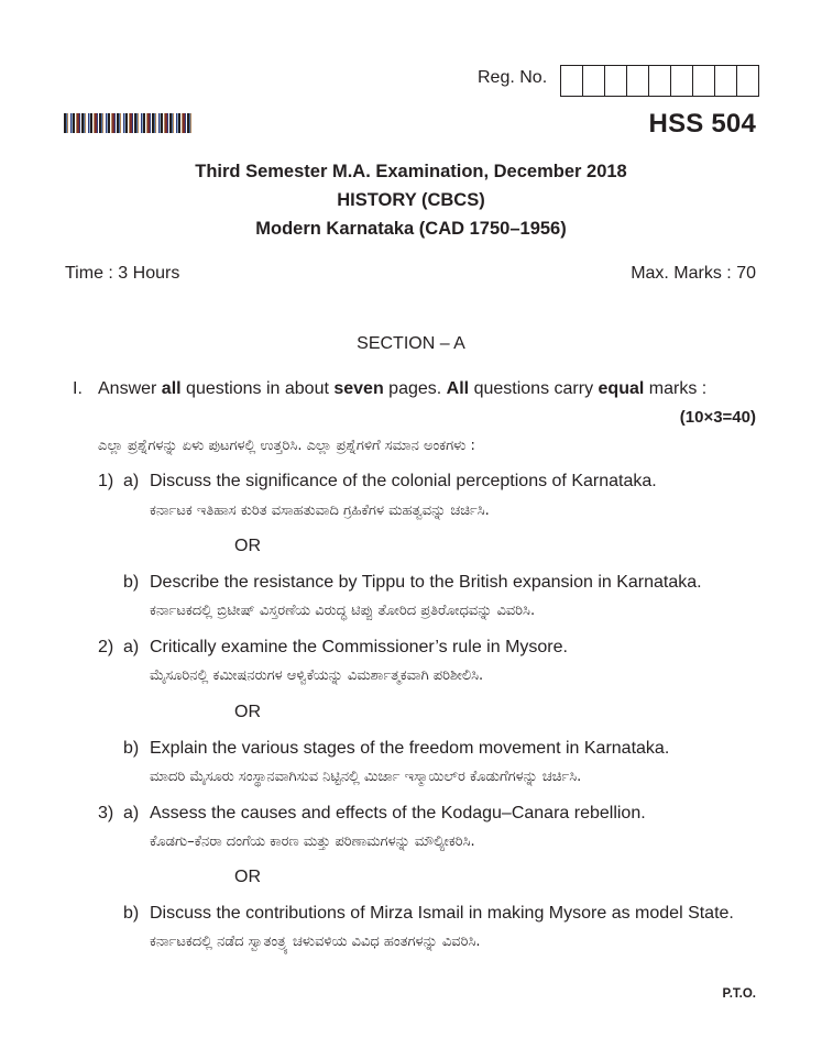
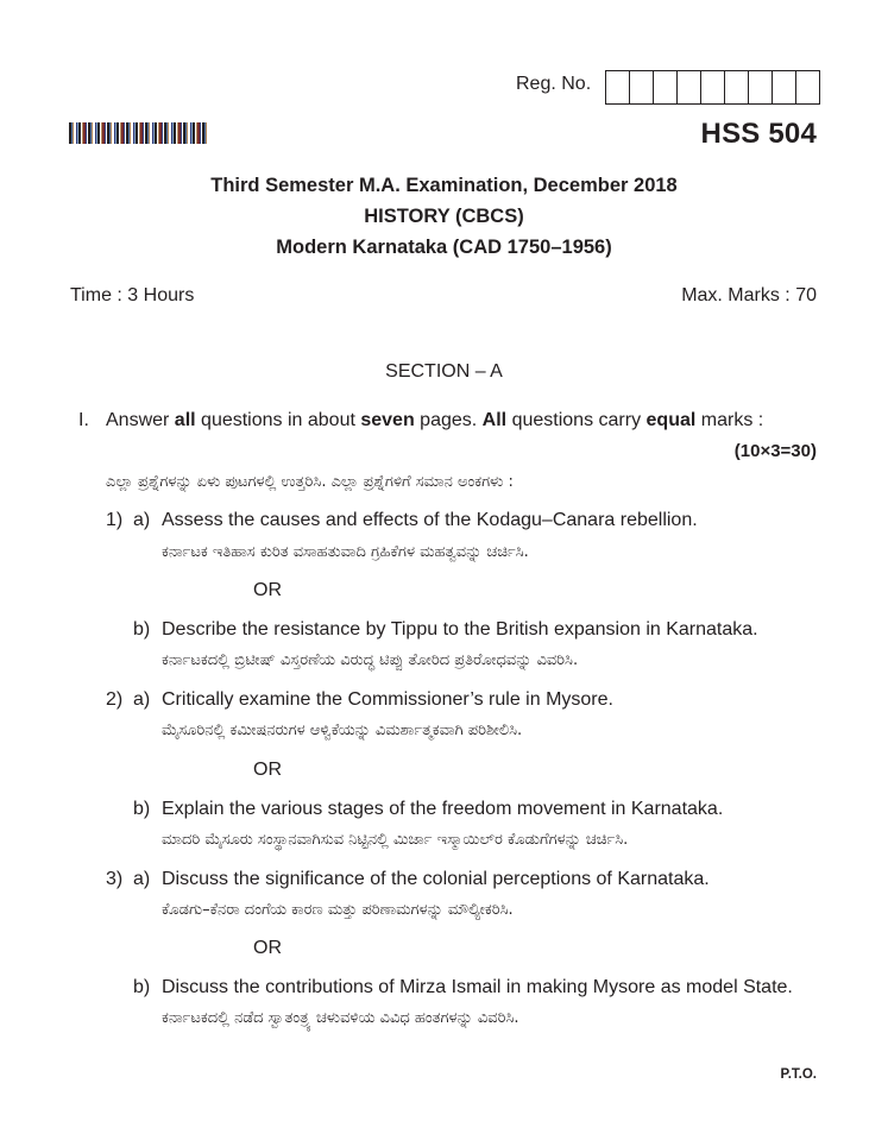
  Reg. No.
  HSS 504
  Third Semester M.A. Examination, December 2018
  HISTORY (CBCS)
  Modern Karnataka (CAD 1750–1956)
  Time : 3 Hours
  Max. Marks : 70
  SECTION – A
  I. Answer all questions in about seven pages. All questions carry equal marks :
- (10×3=40)
+ (10×3=30)
  ಎಲ್ಲಾ ಪ್ರಶ್ನೆಗಳನ್ನು ಏಳು ಪುಟಗಳಲ್ಲಿ ಉತ್ತರಿಸಿ. ಎಲ್ಲಾ ಪ್ರಶ್ನೆಗಳಿಗೆ ಸಮಾನ ಅಂಕಗಳು :
  1)
  a)
- Discuss the significance of the colonial perceptions of Karnataka.
+ Assess the causes and effects of the Kodagu–Canara rebellion.
  ಕರ್ನಾಟಕ ಇತಿಹಾಸ ಕುರಿತ ವಸಾಹತುವಾದಿ ಗ್ರಹಿಕೆಗಳ ಮಹತ್ವವನ್ನು ಚರ್ಚಿಸಿ.
  OR
  b)
  Describe the resistance by Tippu to the British expansion in Karnataka.
  ಕರ್ನಾಟಕದಲ್ಲಿ ಬ್ರಿಟೀಷ್ ವಿಸ್ತರಣೆಯ ವಿರುದ್ಧ ಟಿಪ್ಪು ತೋರಿದ ಪ್ರತಿರೋಧವನ್ನು ವಿವರಿಸಿ.
  2)
  a)
  Critically examine the Commissioner’s rule in Mysore.
  ಮೈಸೂರಿನಲ್ಲಿ ಕಮೀಷನರುಗಳ ಆಳ್ವಿಕೆಯನ್ನು ವಿಮರ್ಶಾತ್ಮಕವಾಗಿ ಪರಿಶೀಲಿಸಿ.
  OR
  b)
  Explain the various stages of the freedom movement in Karnataka.
  ಮಾದರಿ ಮೈಸೂರು ಸಂಸ್ಥಾನವಾಗಿಸುವ ನಿಟ್ಟಿನಲ್ಲಿ ಮಿರ್ಜಾ ಇಸ್ಮಾಯಿಲ್‌ರ ಕೊಡುಗೆಗಳನ್ನು ಚರ್ಚಿಸಿ.
  3)
  a)
- Assess the causes and effects of the Kodagu–Canara rebellion.
+ Discuss the significance of the colonial perceptions of Karnataka.
  ಕೊಡಗು–ಕೆನರಾ ದಂಗೆಯ ಕಾರಣ ಮತ್ತು ಪರಿಣಾಮಗಳನ್ನು ಮೌಲ್ಯೀಕರಿಸಿ.
  OR
  b)
  Discuss the contributions of Mirza Ismail in making Mysore as model State.
  ಕರ್ನಾಟಕದಲ್ಲಿ ನಡೆದ ಸ್ವಾತಂತ್ರ್ಯ ಚಳುವಳಿಯ ವಿವಿಧ ಹಂತಗಳನ್ನು ವಿವರಿಸಿ.
  P.T.O.
